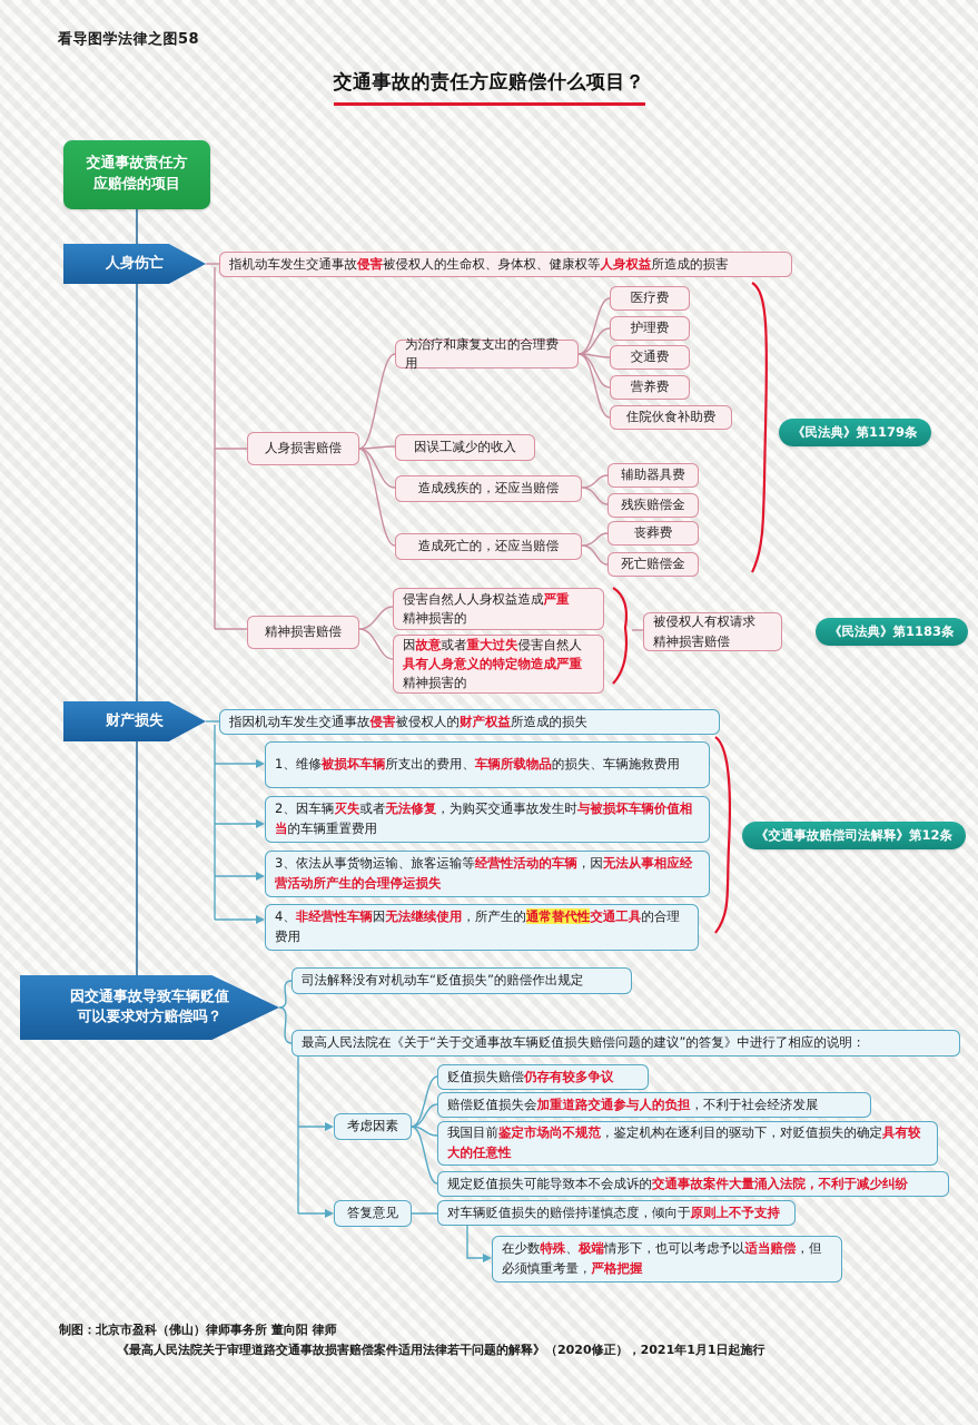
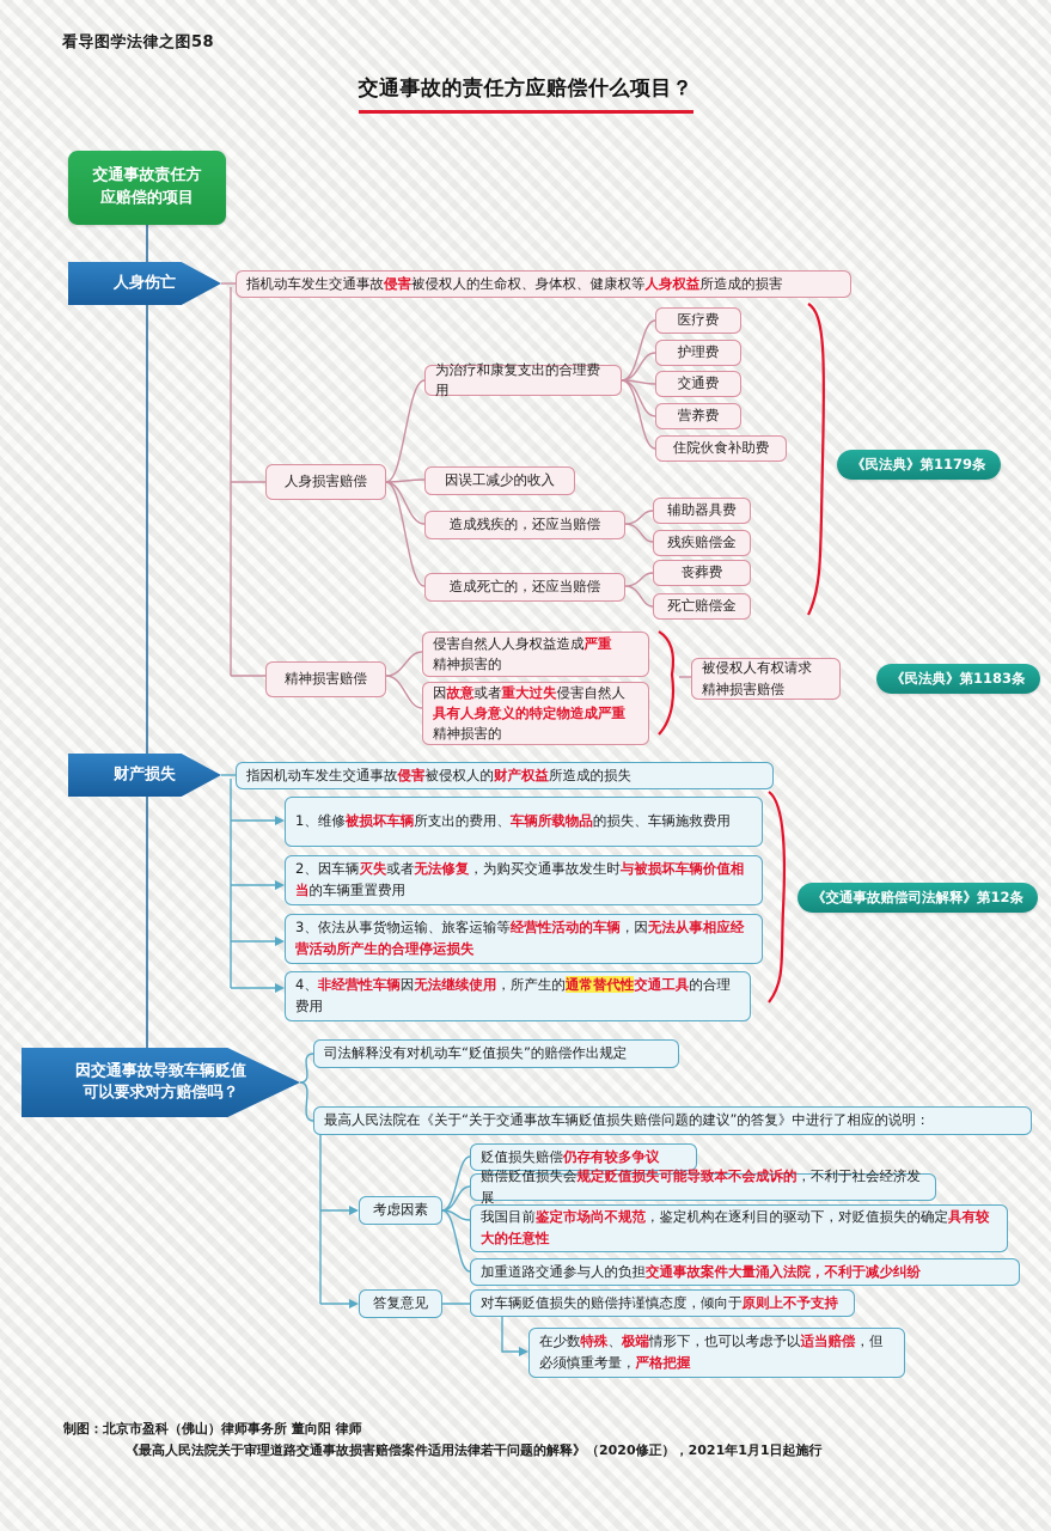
  看导图学法律之图58
  交通事故的责任方应赔偿什么项目？
  交通事故责任方
  应赔偿的项目
  人身伤亡
  指机动车发生交通事故侵害被侵权人的生命权、身体权、健康权等人身权益所造成的损害
  人身损害赔偿
  为治疗和康复支出的合理费用
  医疗费
  护理费
  交通费
  营养费
  住院伙食补助费
  因误工减少的收入
  造成残疾的，还应当赔偿
  辅助器具费
  残疾赔偿金
  造成死亡的，还应当赔偿
  丧葬费
  死亡赔偿金
  《民法典》第1179条
  精神损害赔偿
  侵害自然人人身权益造成严重
  精神损害的
  因故意或者重大过失侵害自然人
  具有人身意义的特定物造成严重
  精神损害的
  被侵权人有权请求
  精神损害赔偿
  《民法典》第1183条
  财产损失
  指因机动车发生交通事故侵害被侵权人的财产权益所造成的损失
  1、维修被损坏车辆所支出的费用、车辆所载物品的损失、车辆施救费用
  2、因车辆灭失或者无法修复，为购买交通事故发生时与被损坏车辆价值相当的车辆重置费用
  3、依法从事货物运输、旅客运输等经营性活动的车辆，因无法从事相应经营活动所产生的合理停运损失
  4、非经营性车辆因无法继续使用，所产生的通常替代性交通工具的合理费用
  《交通事故赔偿司法解释》第12条
  因交通事故导致车辆贬值
  可以要求对方赔偿吗？
  司法解释没有对机动车“贬值损失”的赔偿作出规定
  最高人民法院在《关于“关于交通事故车辆贬值损失赔偿问题的建议”的答复》中进行了相应的说明：
  考虑因素
  贬值损失赔偿仍存有较多争议
- 赔偿贬值损失会加重道路交通参与人的负担，不利于社会经济发展
+ 赔偿贬值损失会规定贬值损失可能导致本不会成诉的，不利于社会经济发展
  我国目前鉴定市场尚不规范，鉴定机构在逐利目的驱动下，对贬值损失的确定具有较大的任意性
- 规定贬值损失可能导致本不会成诉的交通事故案件大量涌入法院，不利于减少纠纷
+ 加重道路交通参与人的负担交通事故案件大量涌入法院，不利于减少纠纷
  答复意见
  对车辆贬值损失的赔偿持谨慎态度，倾向于原则上不予支持
  在少数特殊、极端情形下，也可以考虑予以适当赔偿，但必须慎重考量，严格把握
  制图：北京市盈科（佛山）律师事务所 董向阳 律师
  《最高人民法院关于审理道路交通事故损害赔偿案件适用法律若干问题的解释》（2020修正），2021年1月1日起施行
